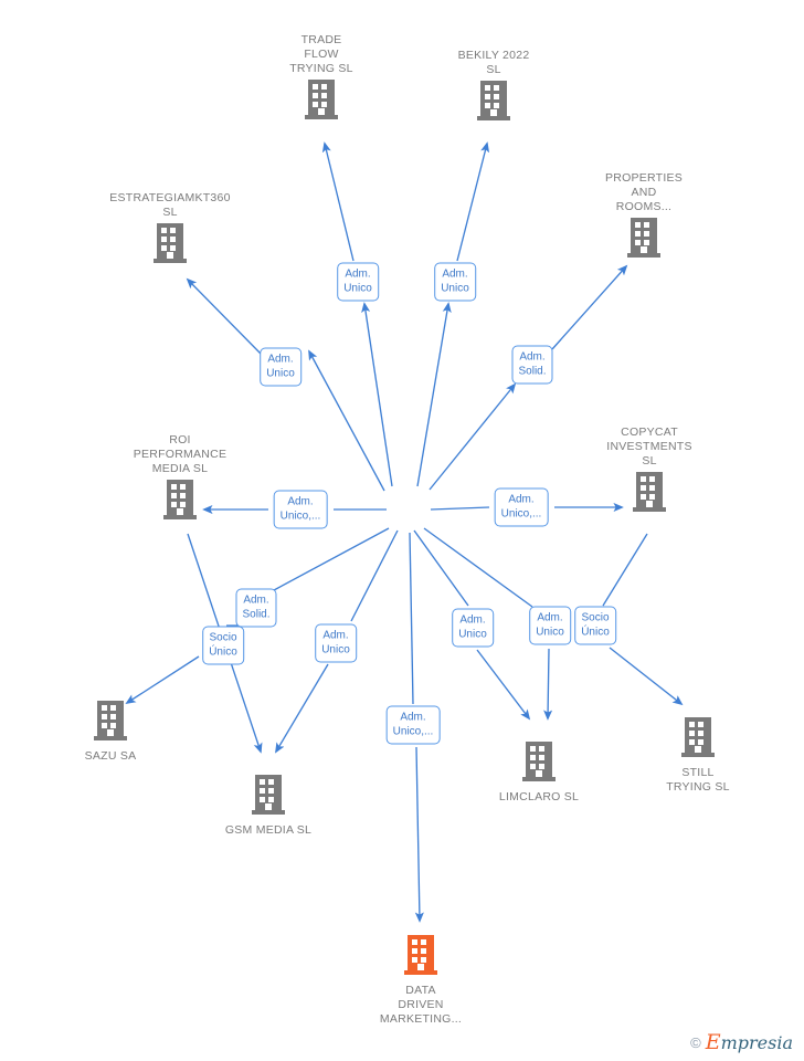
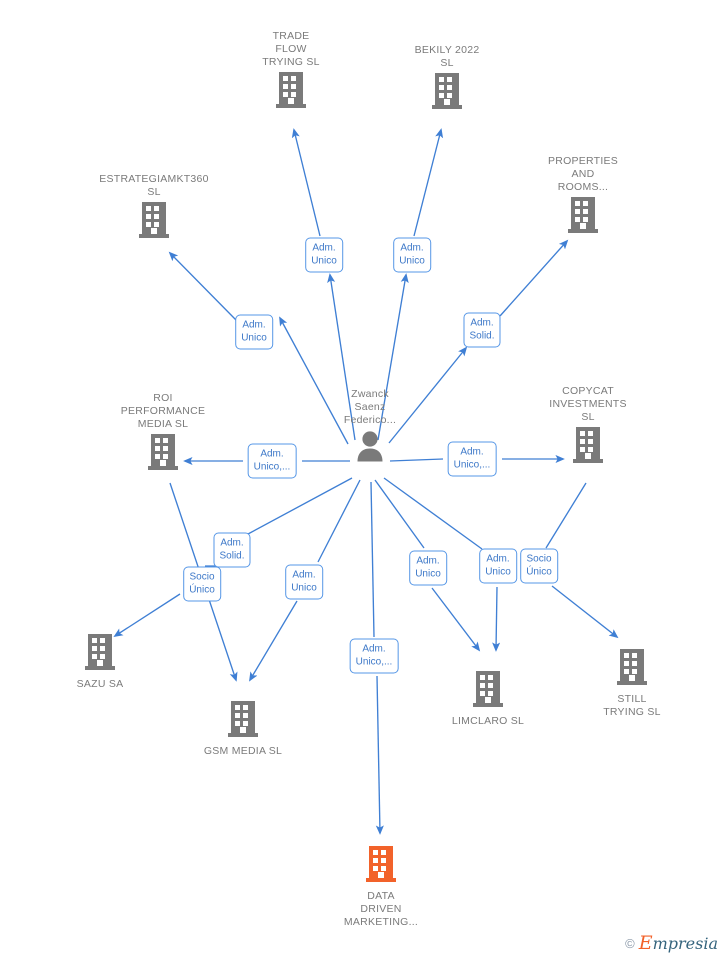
  TRADE
  FLOW
  TRYING SL
  BEKILY 2022
  SL
  ESTRATEGIAMKT360
  SL
  PROPERTIES
  AND
  ROOMS...
  ROI
  PERFORMANCE
  MEDIA SL
  COPYCAT
  INVESTMENTS
  SL
  SAZU SA
  GSM MEDIA SL
  LIMCLARO SL
  STILL
  TRYING SL
  DATA
  DRIVEN
  MARKETING...
+ Zwanck
+ Saenz
+ Federico...
  Adm.
  Unico
  Adm.
  Unico
  Adm.
  Unico
  Adm.
  Solid.
  Adm.
  Unico,...
  Adm.
  Unico,...
  Adm.
  Solid.
  Socio
  Único
  Adm.
  Unico
  Adm.
  Unico
  Adm.
  Unico
  Socio
  Único
  Adm.
  Unico,...
  ©
  Empresia
